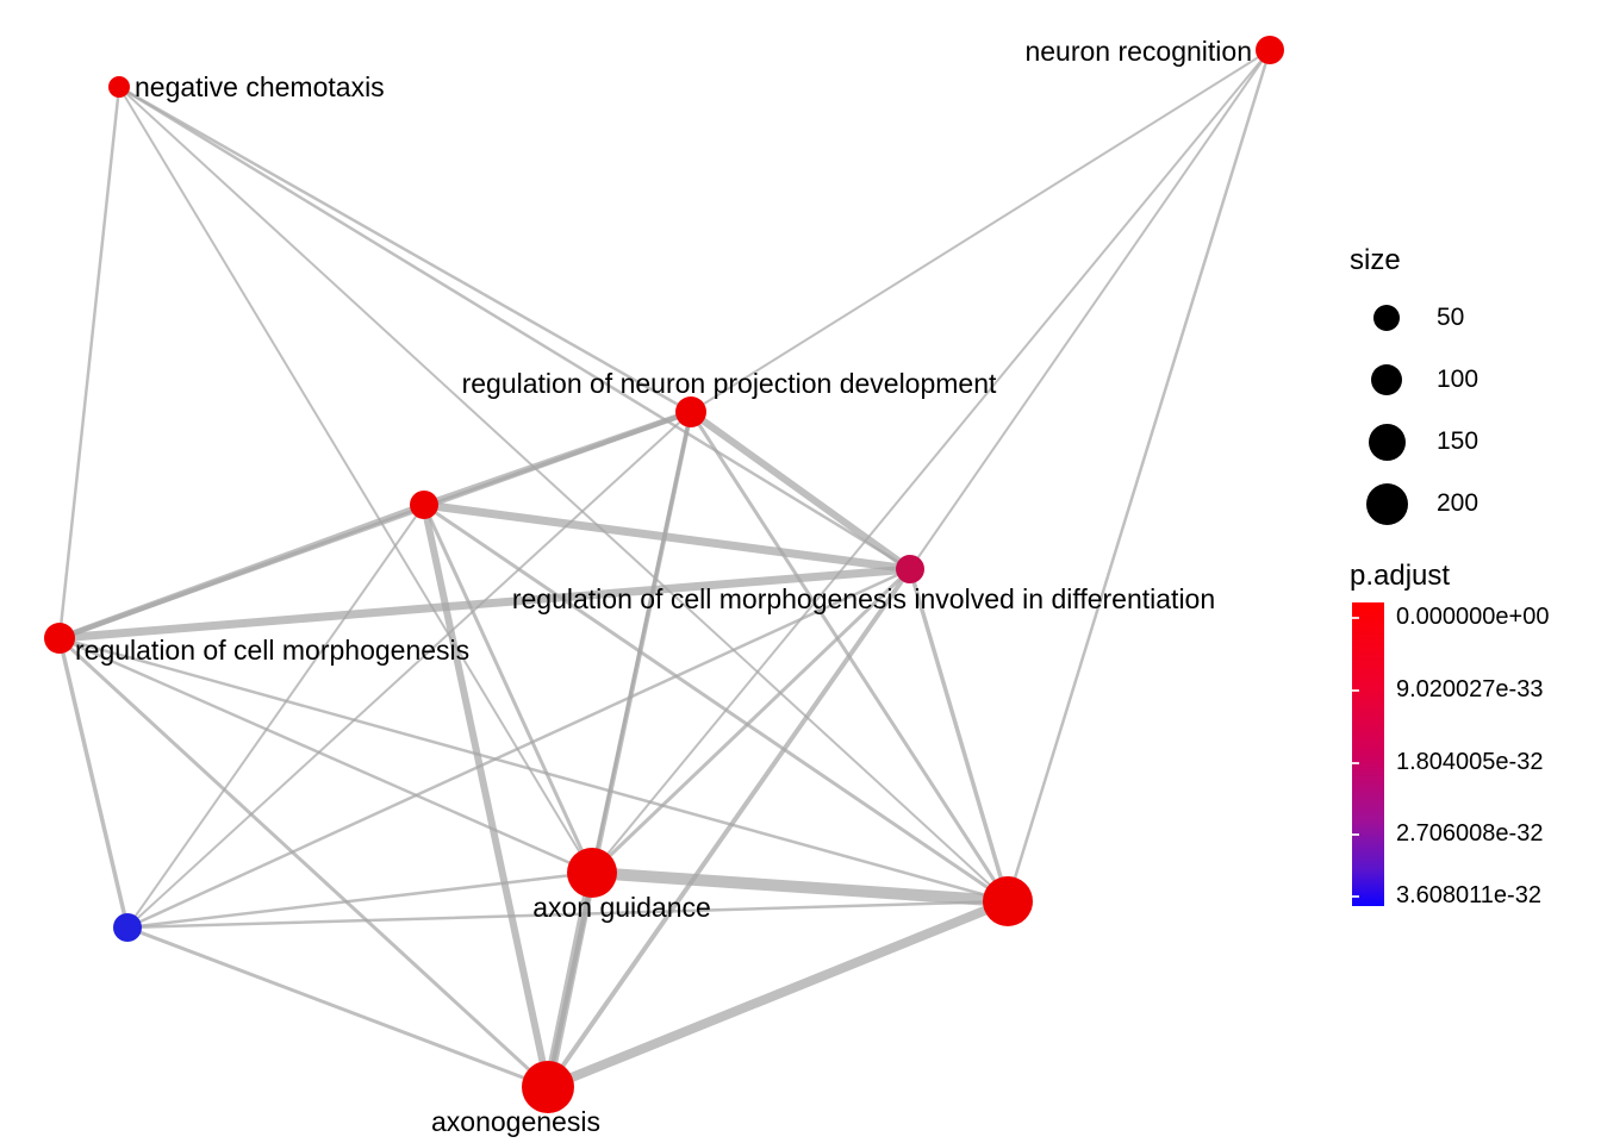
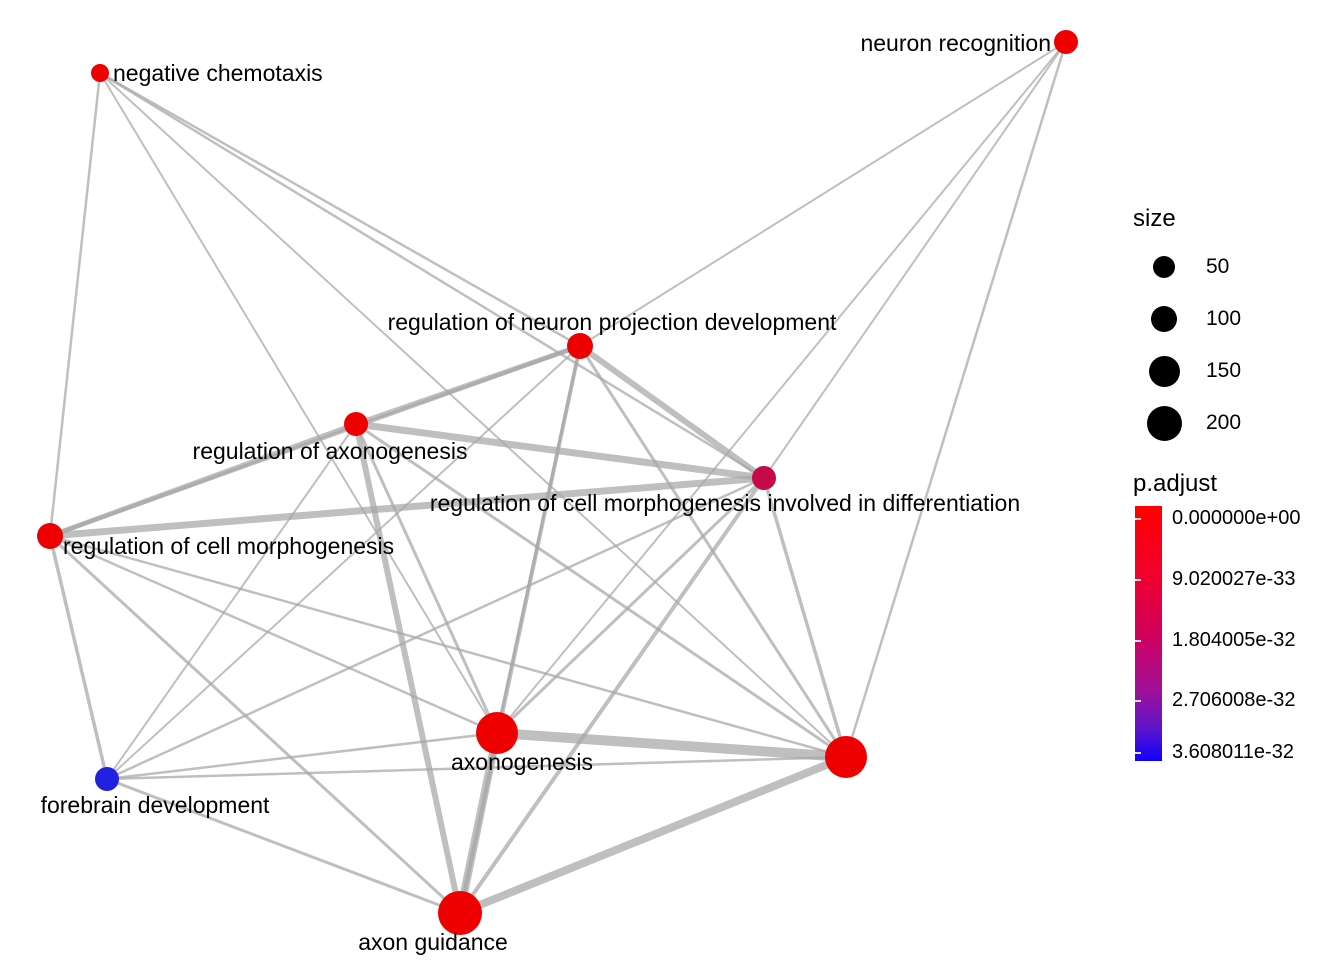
  negative chemotaxis
  neuron recognition
  regulation of neuron projection development
+ regulation of axonogenesis
  regulation of cell morphogenesis involved in differentiation
  regulation of cell morphogenesis
- axon guidance
+ axonogenesis
+ forebrain development
- axonogenesis
+ axon guidance
  size
  50
  100
  150
  200
  p.adjust
  0.000000e+00
  9.020027e-33
  1.804005e-32
  2.706008e-32
  3.608011e-32
